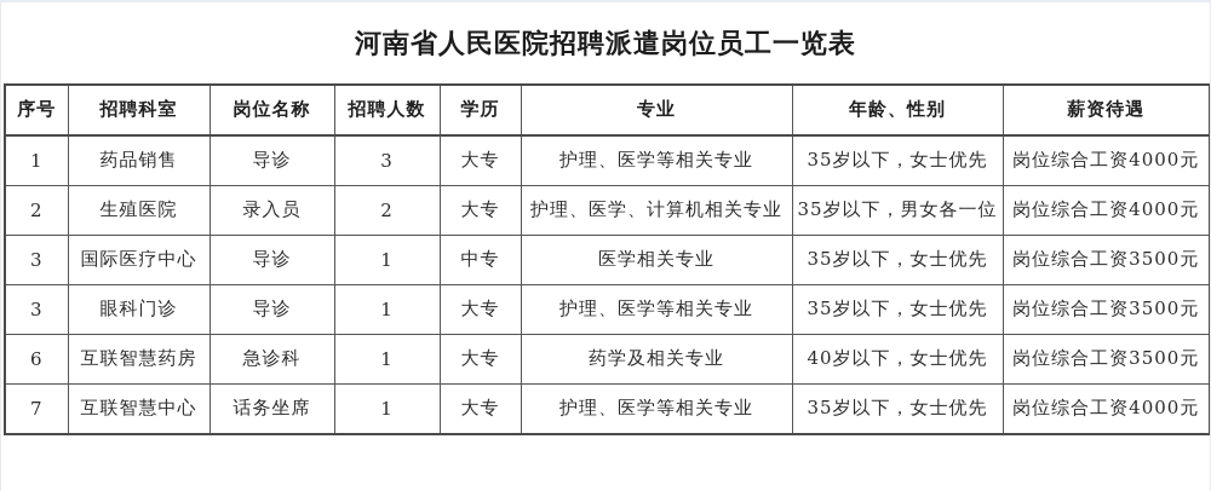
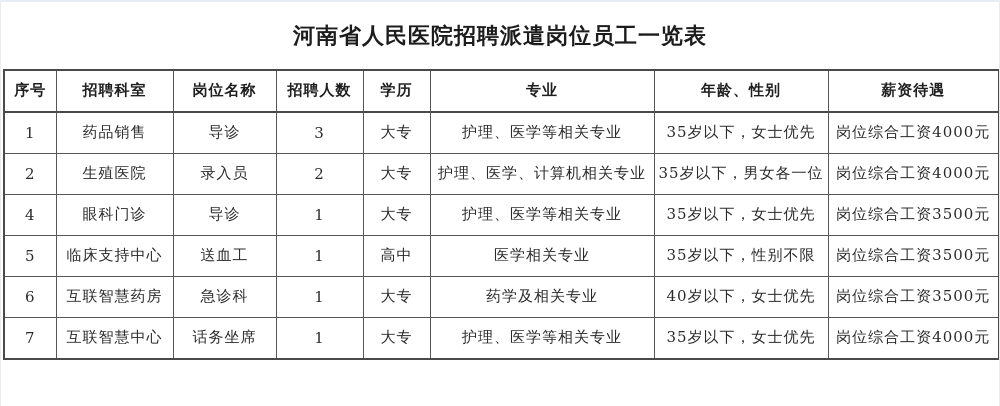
  河南省人民医院招聘派遣岗位员工一览表
  序号	招聘科室	岗位名称	招聘人数	学历	专业	年龄、性别	薪资待遇
  1	药品销售	导诊	3	大专	护理、医学等相关专业	35岁以下，女士优先	岗位综合工资4000元
  2	生殖医院	录入员	2	大专	护理、医学、计算机相关专业	35岁以下，男女各一位	岗位综合工资4000元
- 3	国际医疗中心	导诊	1	中专	医学相关专业	35岁以下，女士优先	岗位综合工资3500元
- 3	眼科门诊	导诊	1	大专	护理、医学等相关专业	35岁以下，女士优先	岗位综合工资3500元
+ 4	眼科门诊	导诊	1	大专	护理、医学等相关专业	35岁以下，女士优先	岗位综合工资3500元
+ 5	临床支持中心	送血工	1	高中	医学相关专业	35岁以下，性别不限	岗位综合工资3500元
  6	互联智慧药房	急诊科	1	大专	药学及相关专业	40岁以下，女士优先	岗位综合工资3500元
  7	互联智慧中心	话务坐席	1	大专	护理、医学等相关专业	35岁以下，女士优先	岗位综合工资4000元
